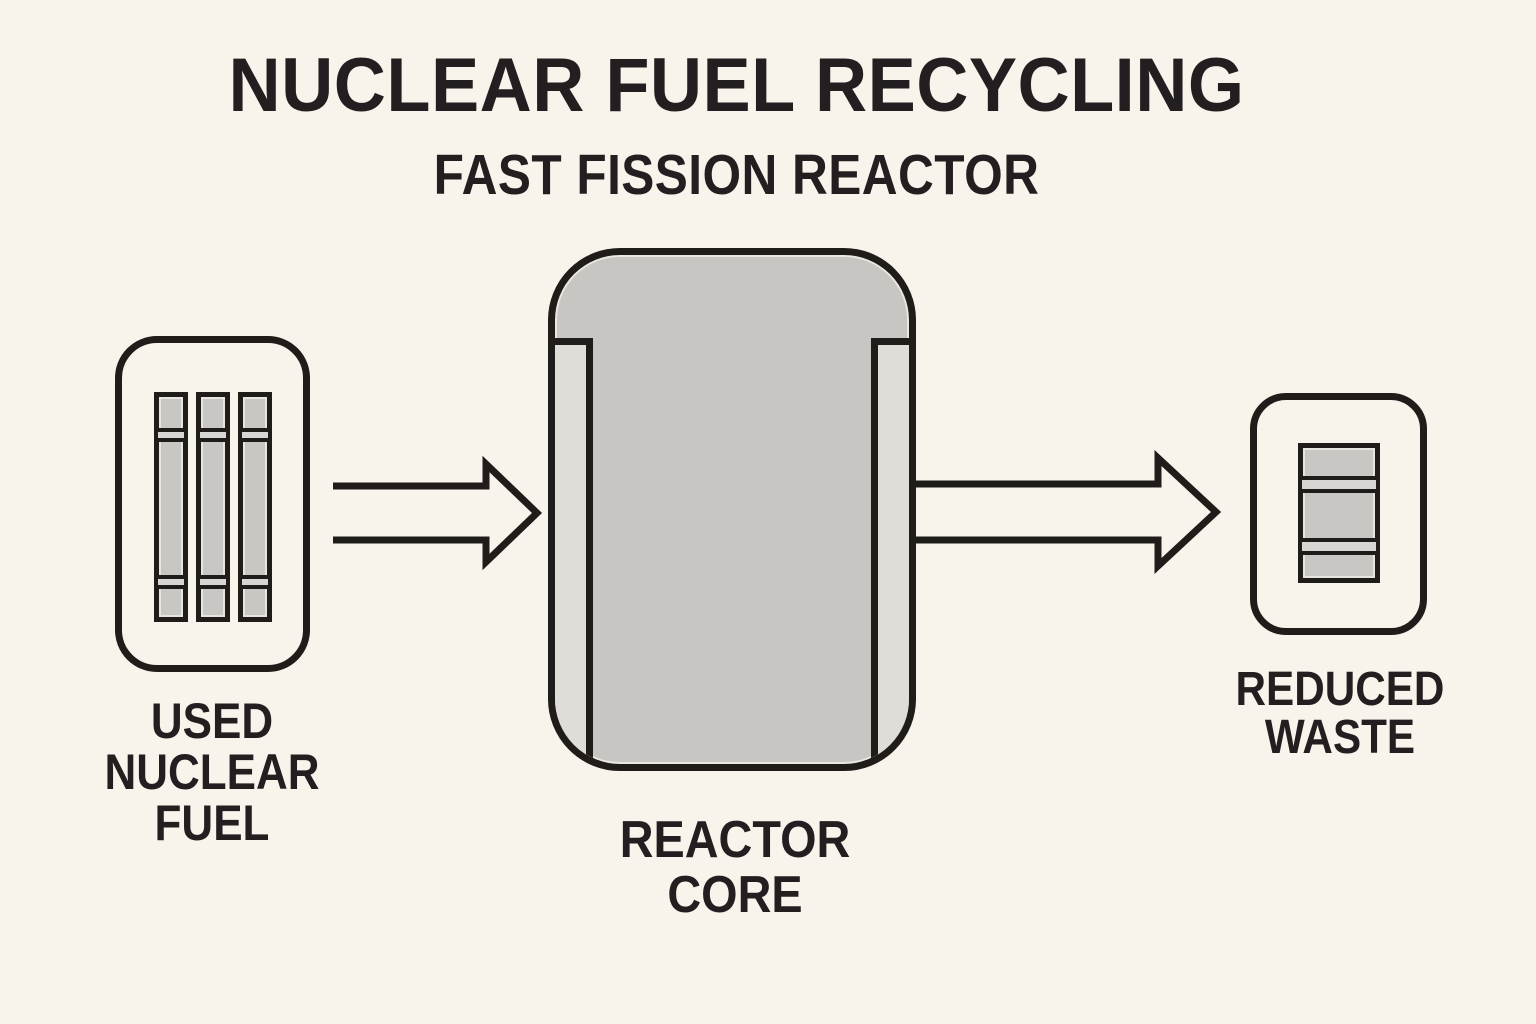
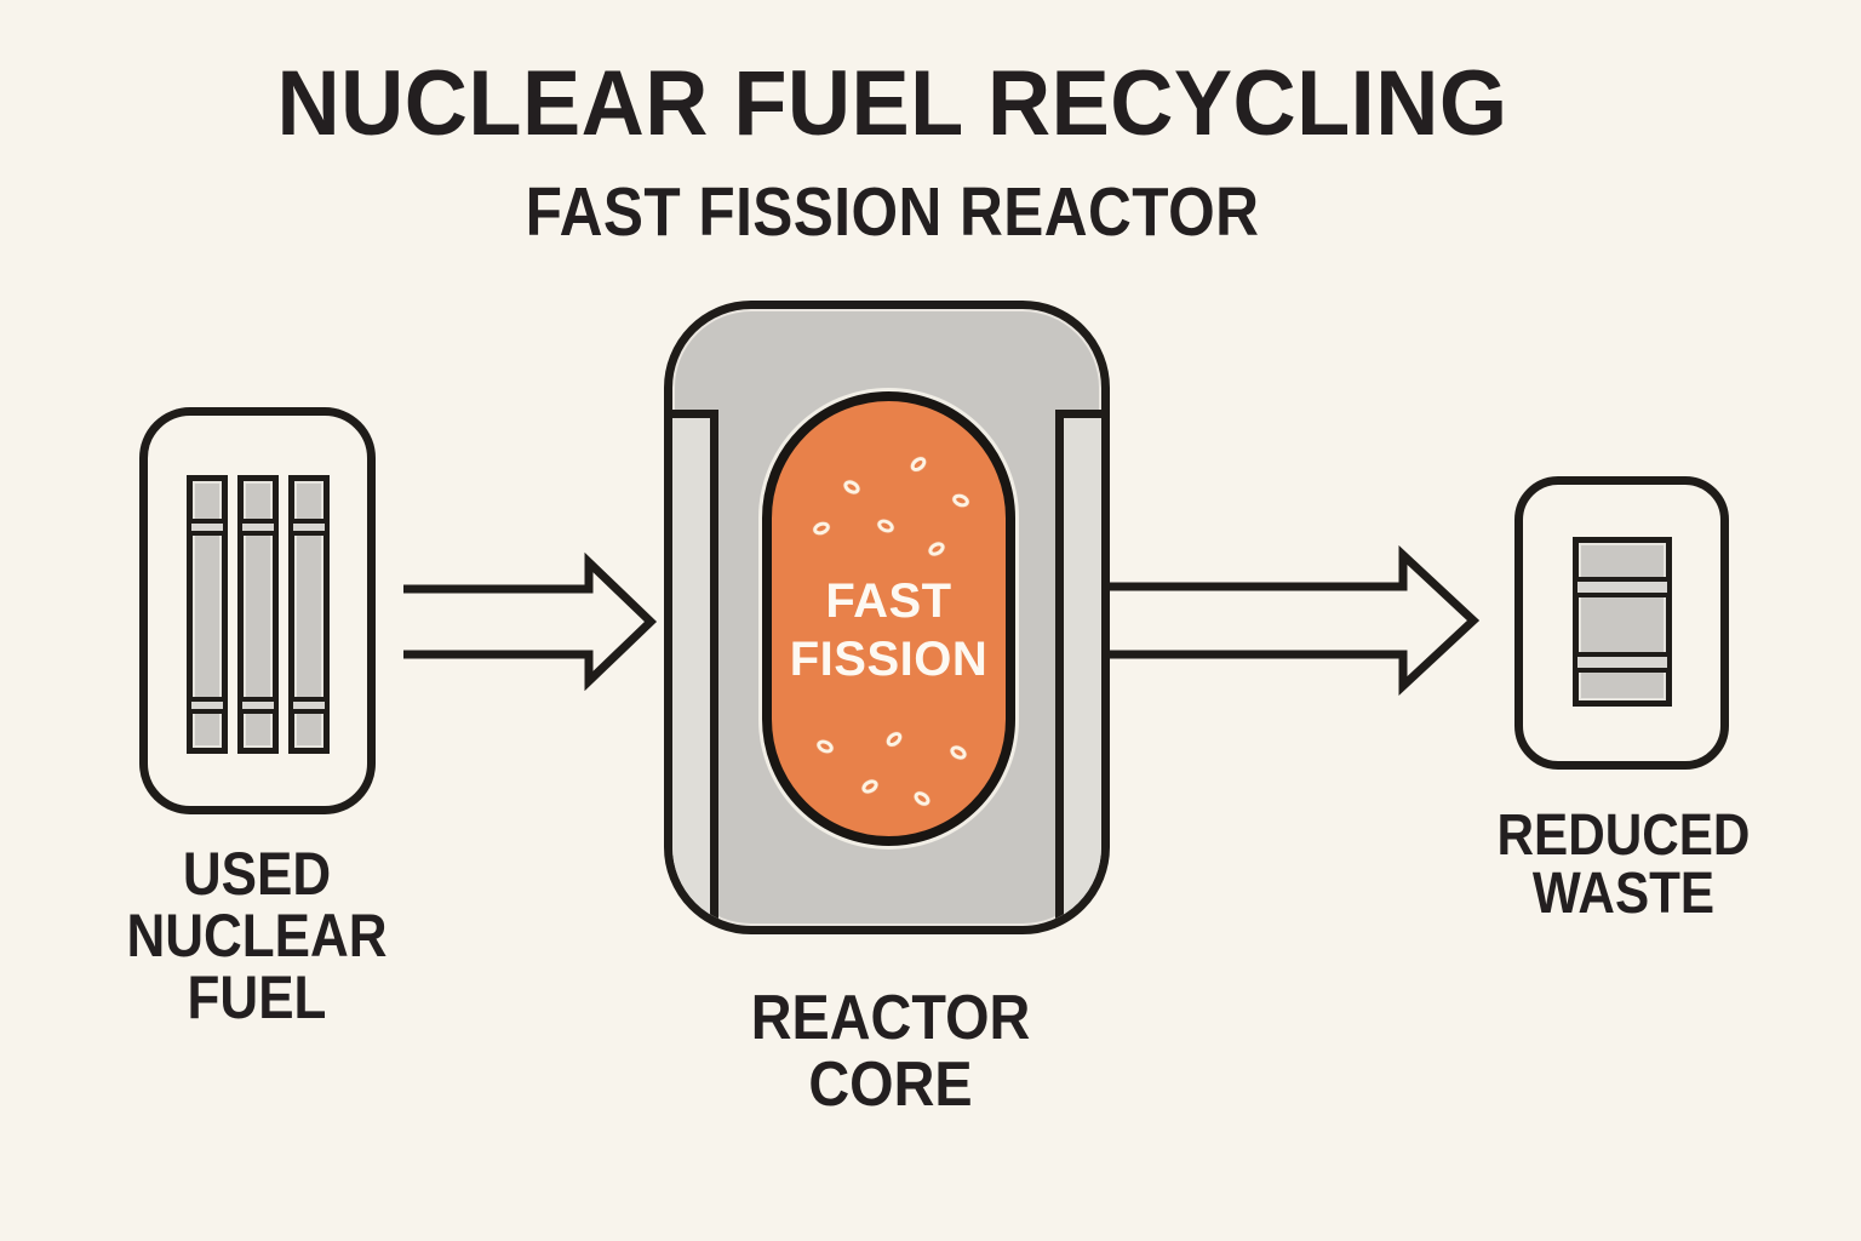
  NUCLEAR FUEL RECYCLING
  FAST FISSION REACTOR
  USED
  NUCLEAR
  FUEL
+ FAST
+ FISSION
  REACTOR
  CORE
  REDUCED
  WASTE
